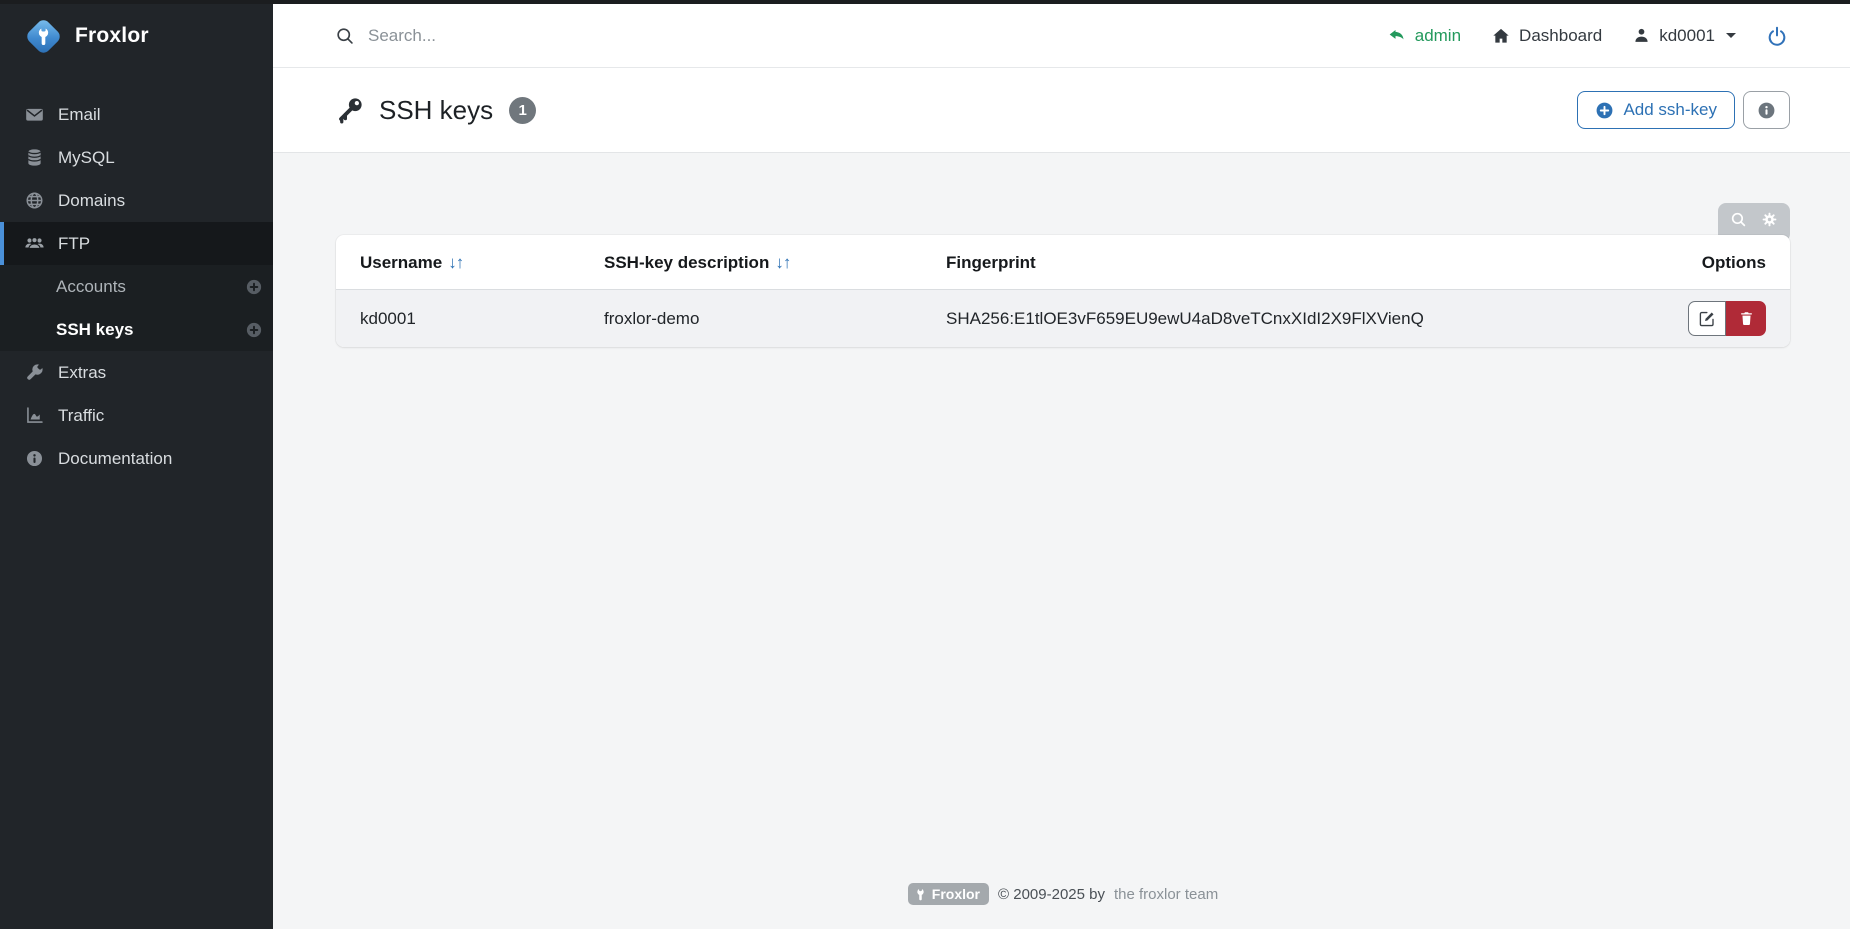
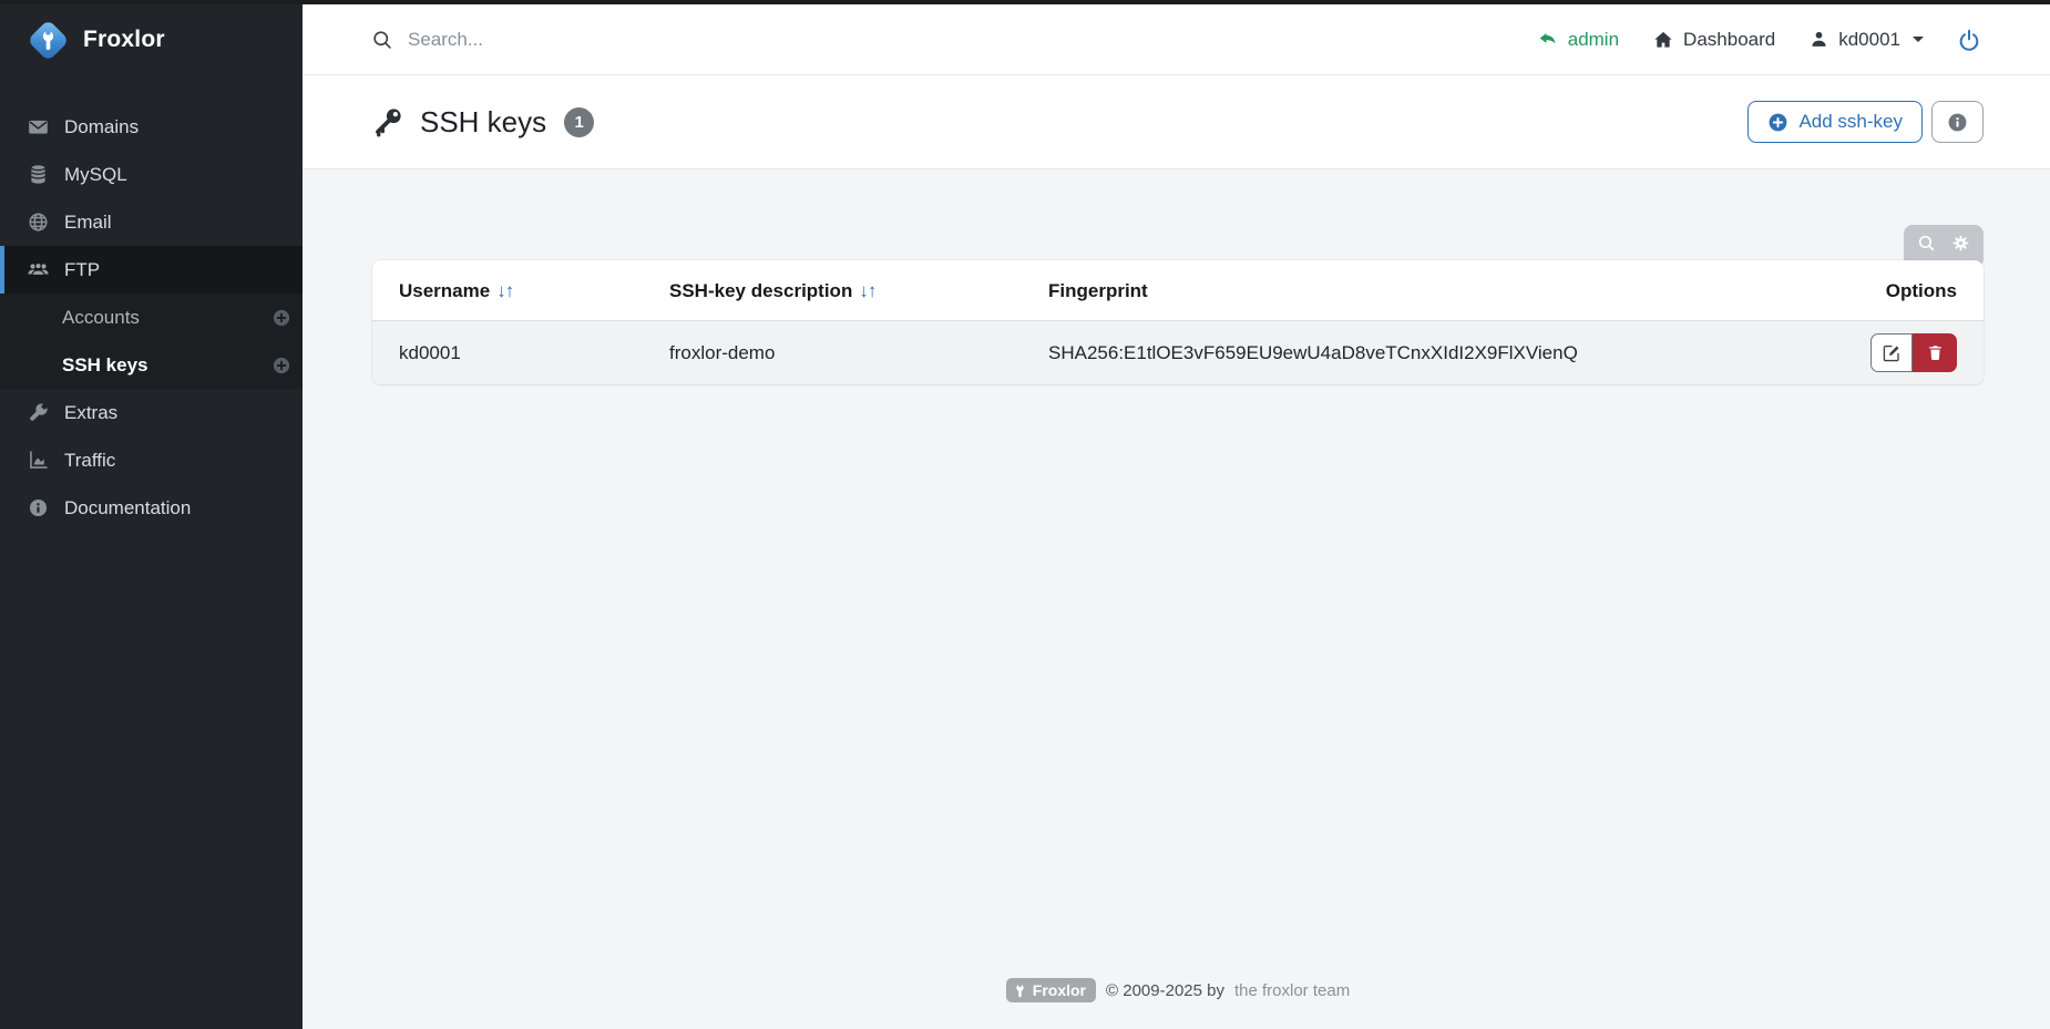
  Froxlor
- Email
+ Domains
  MySQL
- Domains
+ Email
  FTP
  Accounts
  SSH keys
  Extras
  Traffic
  Documentation
  Search...
  admin
  Dashboard
  kd0001
  SSH keys
  1
  Add ssh-key
  Username ↓↑	SSH-key description ↓↑	Fingerprint	Options
  kd0001	froxlor-demo	SHA256:E1tlOE3vF659EU9ewU4aD8veTCnxXIdI2X9FlXVienQ
  Froxlor
  © 2009-2025 by
  the froxlor team
